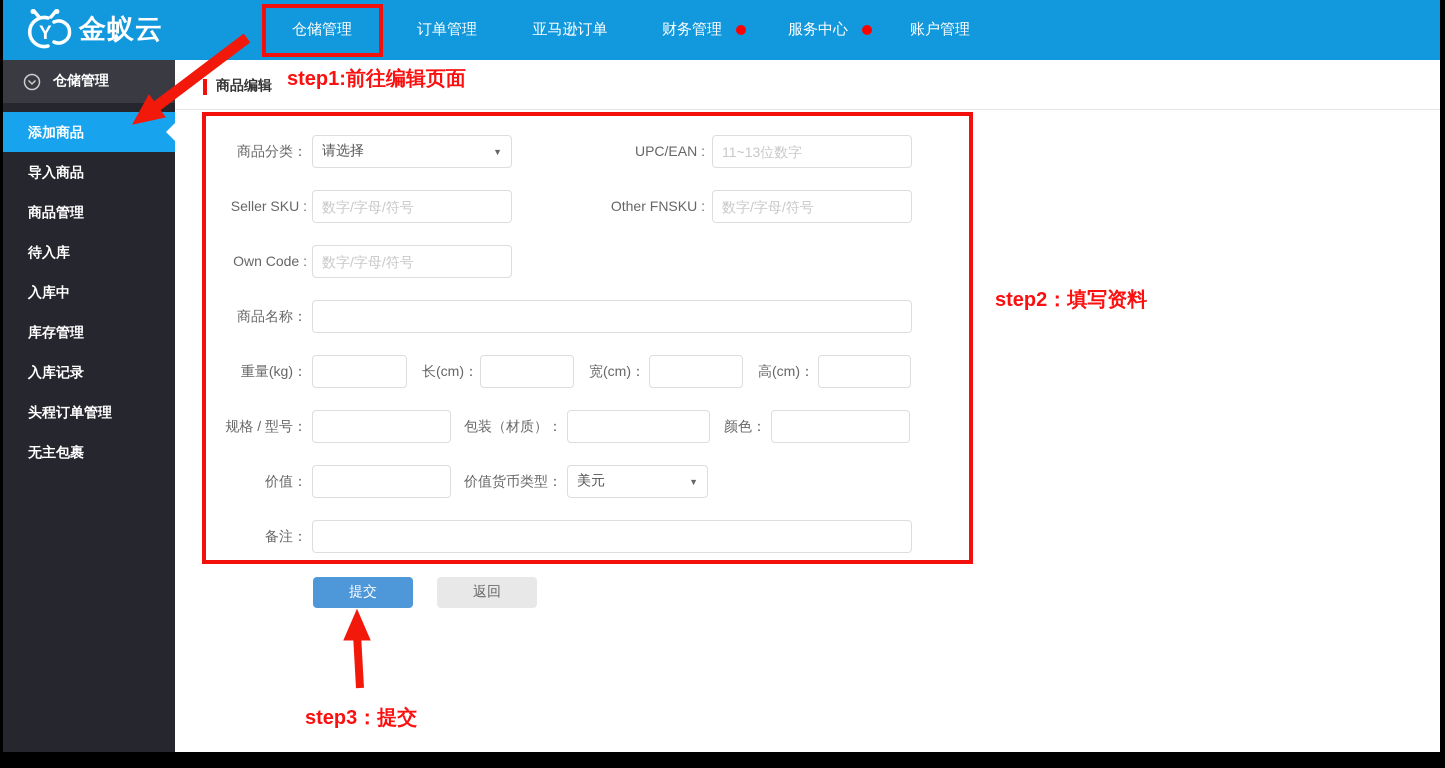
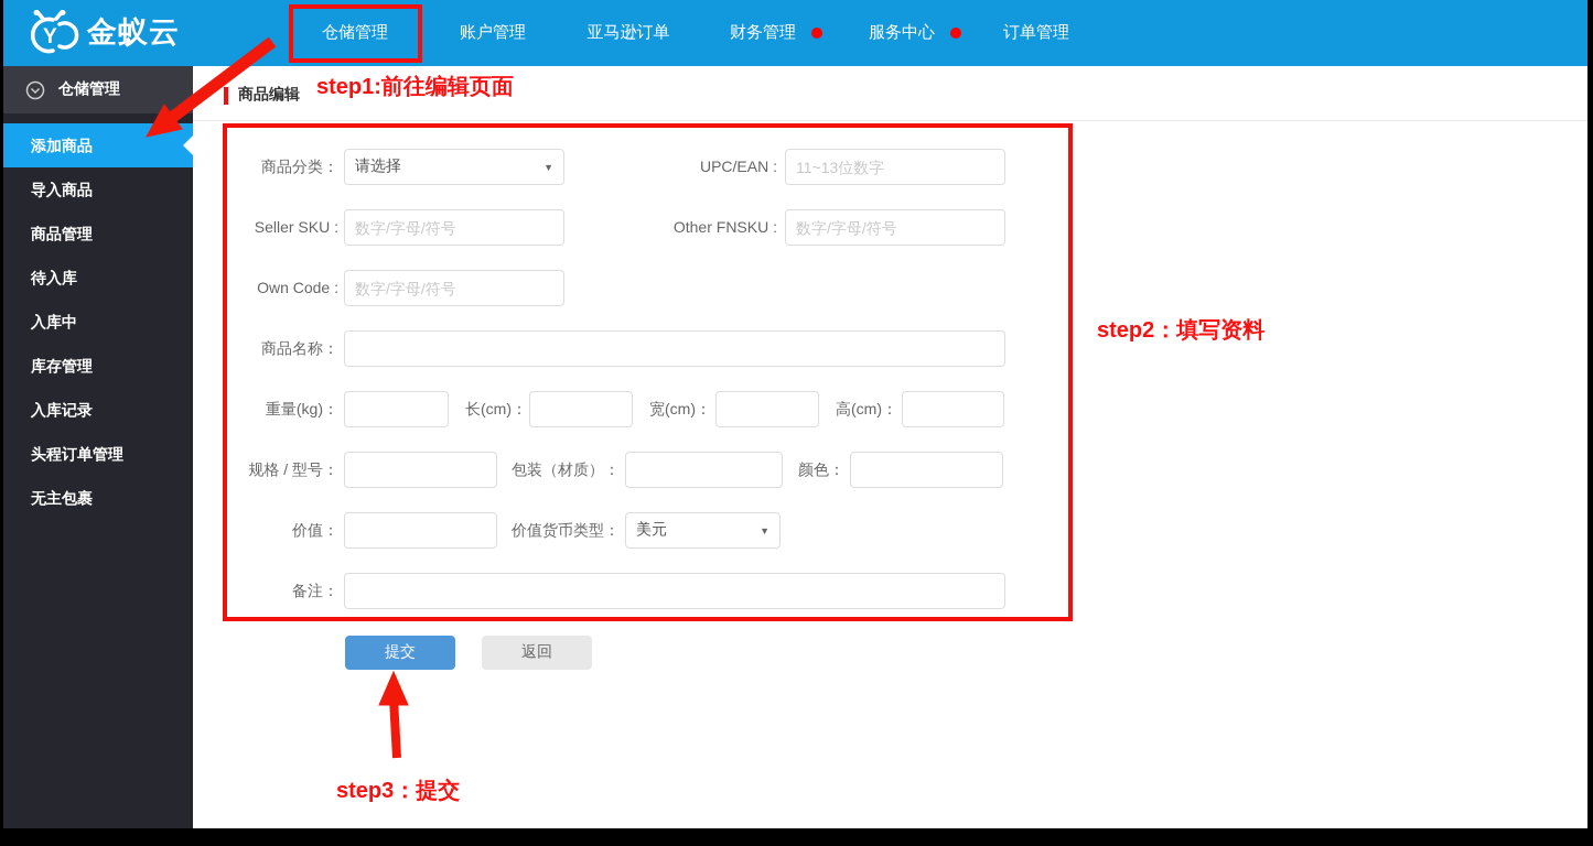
  Y
  金蚁云
  仓储管理
- 订单管理
+ 账户管理
  亚马逊订单
  财务管理
  服务中心
- 账户管理
+ 订单管理
  仓储管理
  添加商品
  导入商品
  商品管理
  待入库
  入库中
  库存管理
  入库记录
  头程订单管理
  无主包裹
  商品编辑
  商品分类：
  请选择
  ▼
  UPC/EAN :
  11~13位数字
  Seller SKU :
  数字/字母/符号
  Other FNSKU :
  数字/字母/符号
  Own Code :
  数字/字母/符号
  商品名称：
  重量(kg)：
  长(cm)：
  宽(cm)：
  高(cm)：
  规格 / 型号：
  包装（材质）：
  颜色：
  价值：
  价值货币类型：
  美元
  ▼
  备注：
  提交
  返回
  step1:前往编辑页面
  step2：填写资料
  step3：提交
